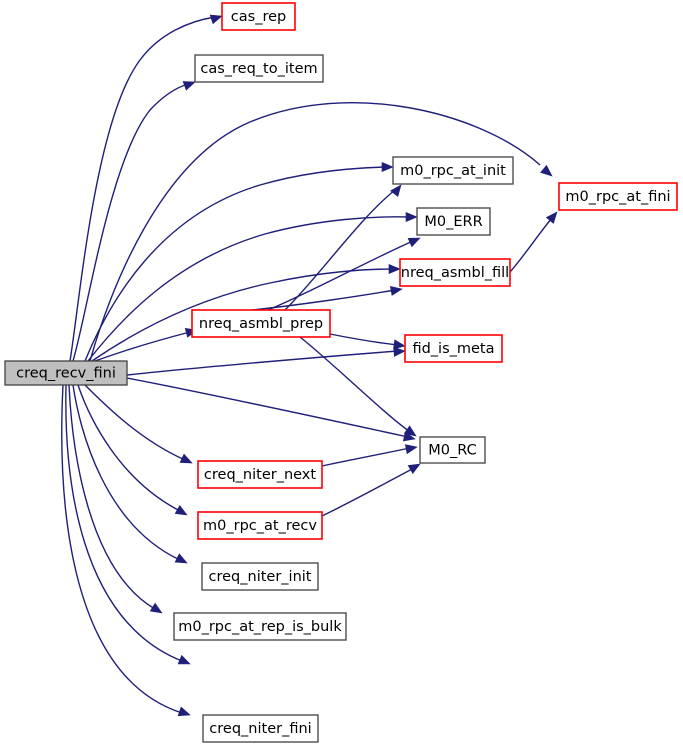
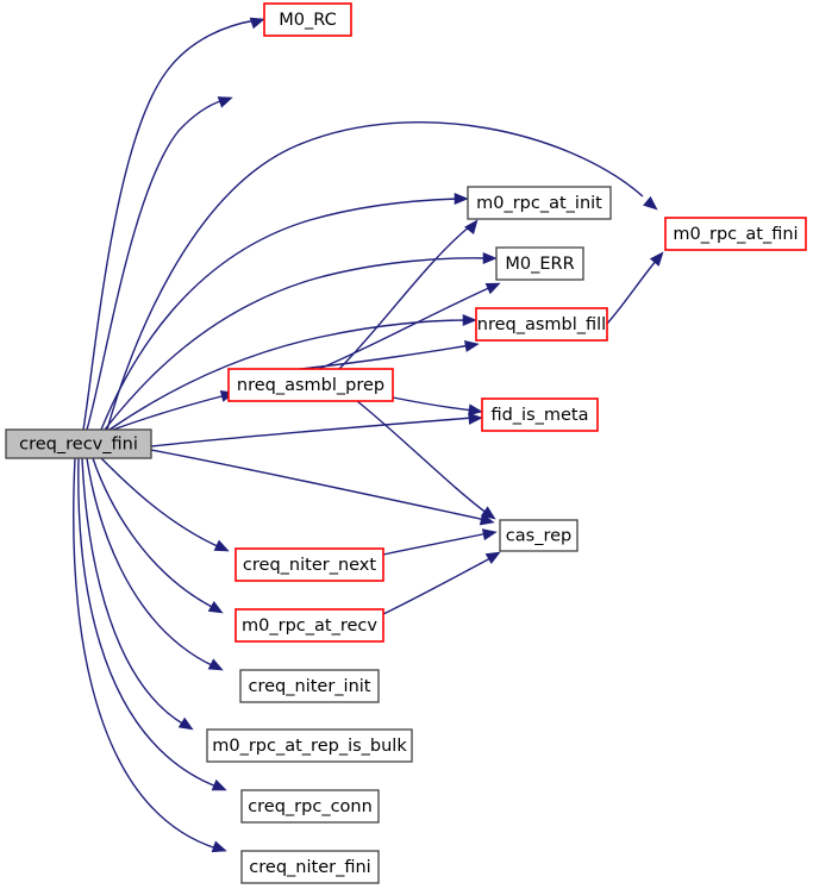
  creq_recv_fini
- cas_rep
+ M0_RC
- cas_req_to_item
  m0_rpc_at_init
  m0_rpc_at_fini
  M0_ERR
  nreq_asmbl_fill
  nreq_asmbl_prep
  fid_is_meta
- M0_RC
+ cas_rep
  creq_niter_next
  m0_rpc_at_recv
  creq_niter_init
  m0_rpc_at_rep_is_bulk
+ creq_rpc_conn
  creq_niter_fini
